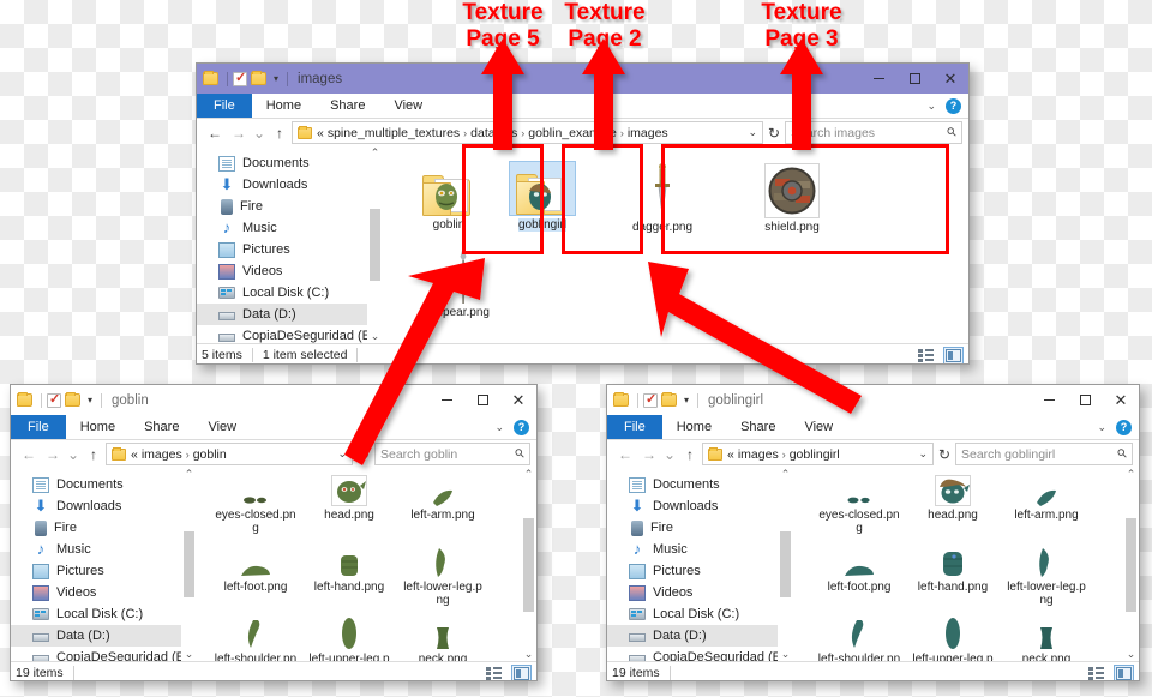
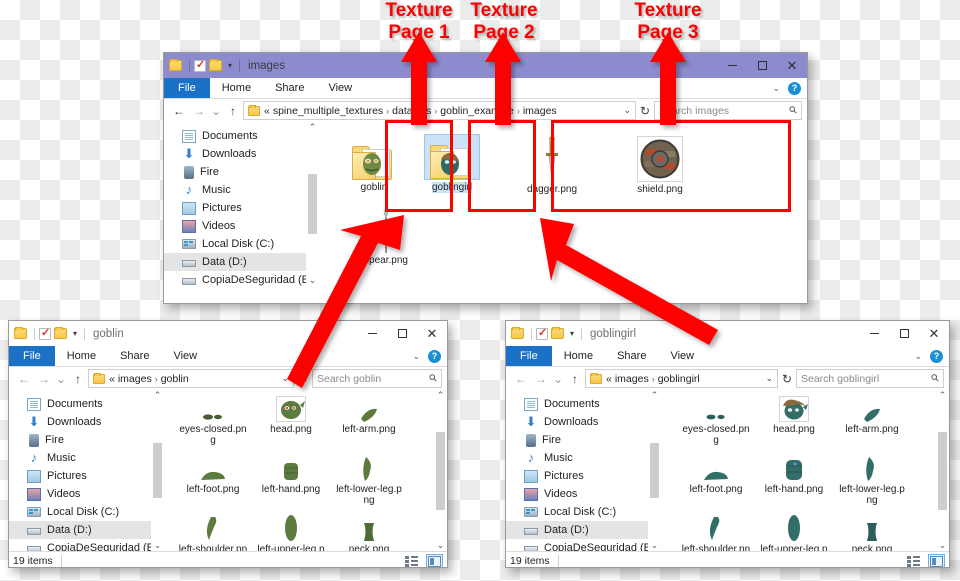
  Texture
- Page 5
+ Page 1
  Texture
  Page 2
  Texture
  Page 3
  ▾
  images
  ✕
  File
  Home
  Share
  View
  ⌄
  ?
  ←
  →
  ⌄
  ↑
  «
  spine_multiple_textures
  ›
  ›
  goblin_exa
  ›
  images
  ⌄
  ↻
  rch images
  Documents
  ⬇
  Downloads
  Fire
  ♪
  Music
  Pictures
  Videos
  Local Disk (C:)
  Data (D:)
  CopiaDeSeguridad (
  ⌃
  ⌄
  goblin
  goblingirl
  dagger.png
  shield.png
  pear.png
- 5 items
- 1 item selected
  ▾
  goblin
  ✕
  File
  Home
  Share
  View
  ⌄
  ?
  ←
  →
  ⌄
  ↑
  «
  images
  ›
  goblin
  ⌄
  Search goblin
  Documents
  ⬇
  Downloads
  Fire
  ♪
  Music
  Pictures
  Videos
  Local Disk (C:)
  Data (D:)
  CopiaDeSeguridad (
  ⌃
  ⌄
  eyes-closed.png
  head.png
  left-arm.png
  left-foot.png
  left-hand.png
  left-lower-leg.png
  left-shoulder.pn
  left-upper-leg.p
  neck.png
  ⌃
  ⌄
  19 items
  ▾
  goblingirl
  ✕
  File
  Home
  Share
  View
  ⌄
  ?
  ←
  →
  ⌄
  ↑
  «
  images
  ›
  goblingirl
  ⌄
  ↻
  Search goblingirl
  Documents
  ⬇
  Downloads
  Fire
  ♪
  Music
  Pictures
  Videos
  Local Disk (C:)
  Data (D:)
  CopiaDeSeguridad (
  ⌃
  ⌄
  eyes-closed.png
  head.png
  left-arm.png
  left-foot.png
  left-hand.png
  left-lower-leg.png
  left-shoulder.pn
  left-upper-leg.p
  neck.png
  ⌃
  ⌄
  19 items
